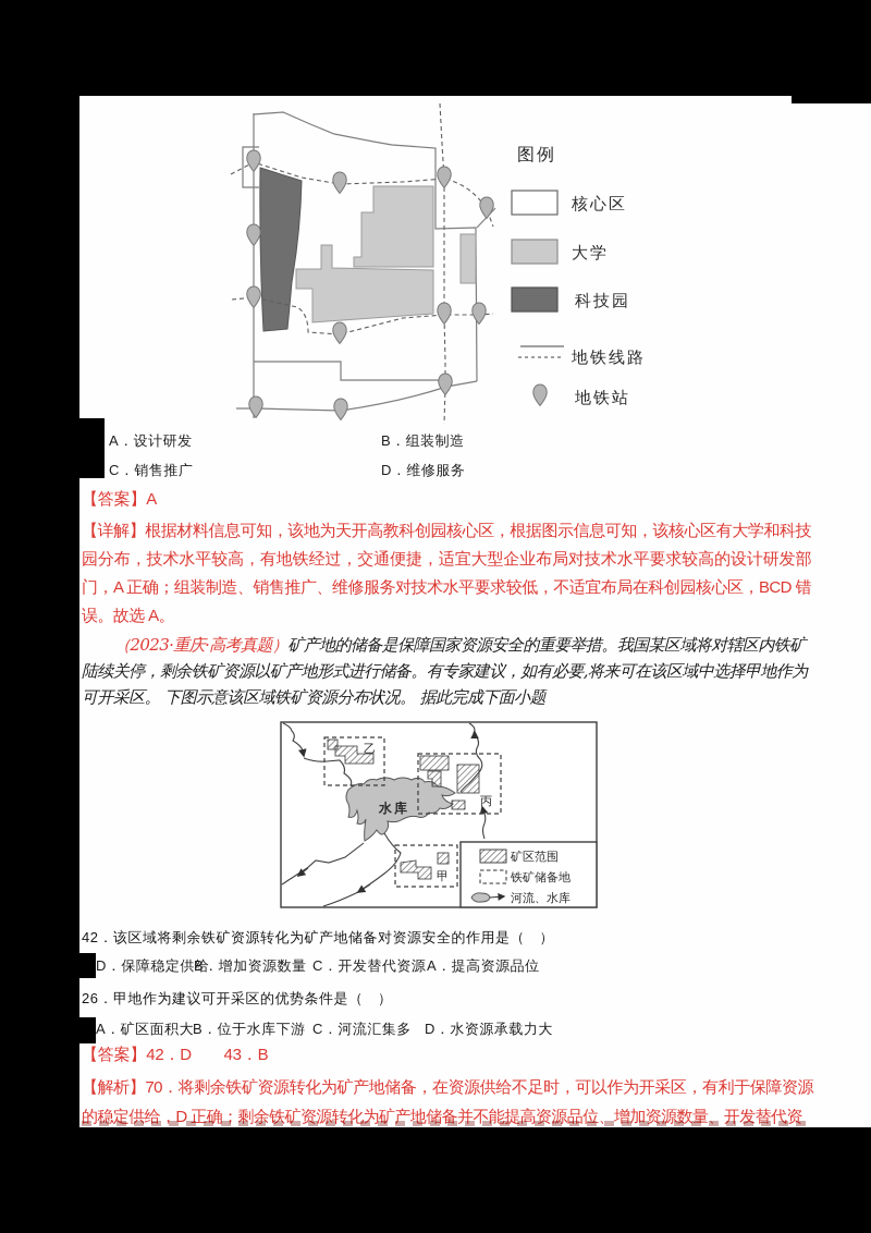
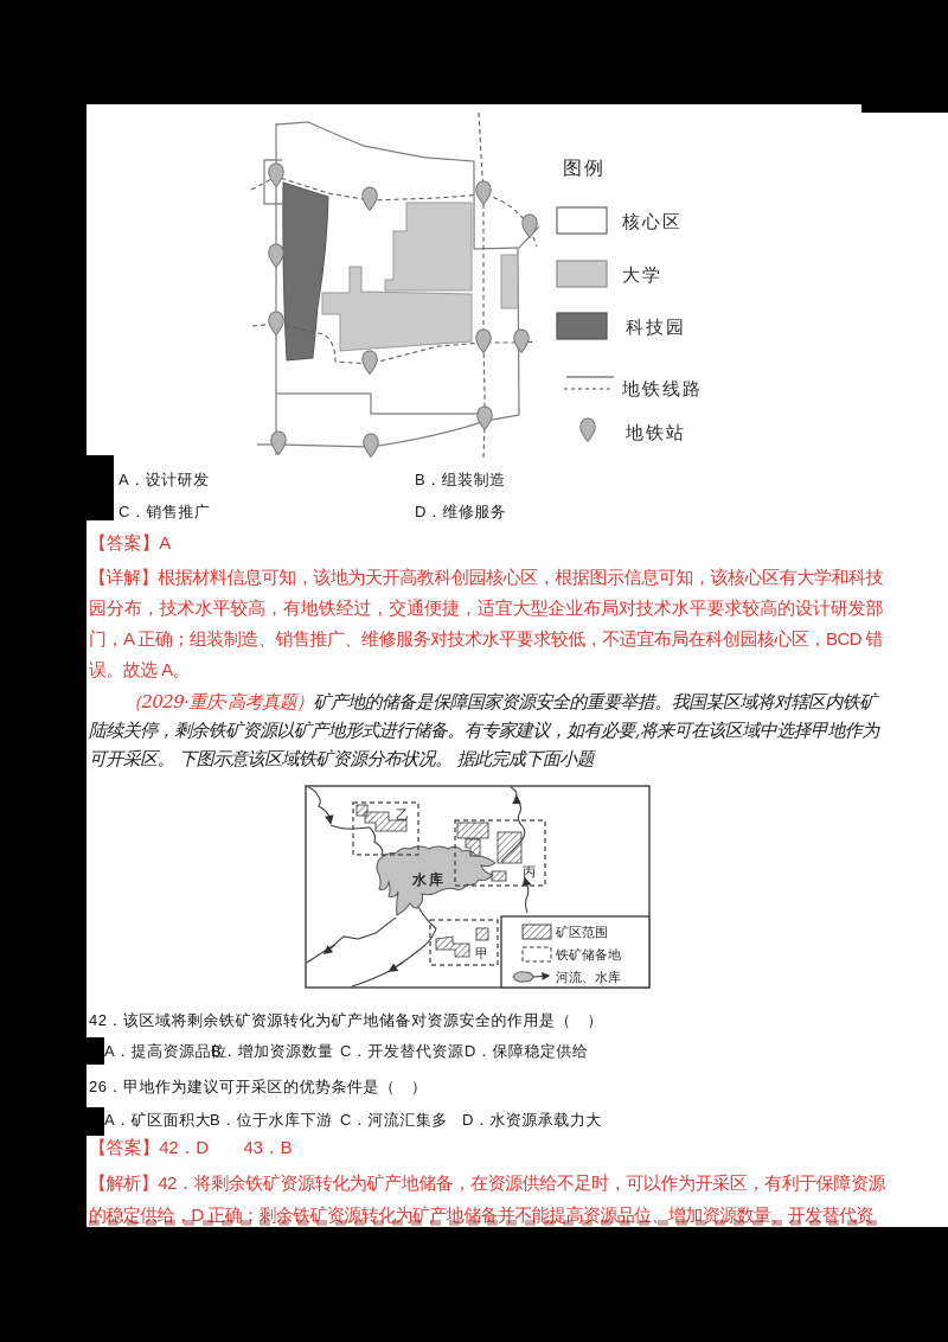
  图例
  核心区
  大学
  科技园
  地铁线路
  地铁站
  A．设计研发
  B．组装制造
  C．销售推广
  D．维修服务
  【答案】A
  【详解】根据材料信息可知，该地为天开高教科创园核心区，根据图示信息可知，该核心区有大学和科技园分布，技术水平较高，有地铁经过，交通便捷，适宜大型企业布局对技术水平要求较高的设计研发部门，A 正确；组装制造、销售推广、维修服务对技术水平要求较低，不适宜布局在科创园核心区，BCD 错误。故选 A。
- （2023·重庆·高考真题）矿产地的储备是保障国家资源安全的重要举措。我国某区域将对辖区内铁矿陆续关停，剩余铁矿资源以矿产地形式进行储备。有专家建议，如有必要,将来可在该区域中选择甲地作为可开采区。 下图示意该区域铁矿资源分布状况。 据此完成下面小题
+ （2029·重庆·高考真题）矿产地的储备是保障国家资源安全的重要举措。我国某区域将对辖区内铁矿陆续关停，剩余铁矿资源以矿产地形式进行储备。有专家建议，如有必要,将来可在该区域中选择甲地作为可开采区。 下图示意该区域铁矿资源分布状况。 据此完成下面小题
  水库
  乙
  丙
  甲
  矿区范围
  铁矿储备地
  河流、水库
  42．该区域将剩余铁矿资源转化为矿产地储备对资源安全的作用是（ ）
- D．保障稳定供给
+ A．提高资源品位
  B．增加资源数量
  C．开发替代资源
- A．提高资源品位
+ D．保障稳定供给
  26．甲地作为建议可开采区的优势条件是（ ）
  A．矿区面积大
  B．位于水库下游
  C．河流汇集多
  D．水资源承载力大
  【答案】42．D 43．B
- 【解析】70．将剩余铁矿资源转化为矿产地储备，在资源供给不足时，可以作为开采区，有利于保障资源的稳定供给，D 正确；剩余铁矿资源转化为矿产地储备并不能提高资源品位、增加资源数量、开发替代资
+ 【解析】42．将剩余铁矿资源转化为矿产地储备，在资源供给不足时，可以作为开采区，有利于保障资源的稳定供给，D 正确；剩余铁矿资源转化为矿产地储备并不能提高资源品位、增加资源数量、开发替代资
